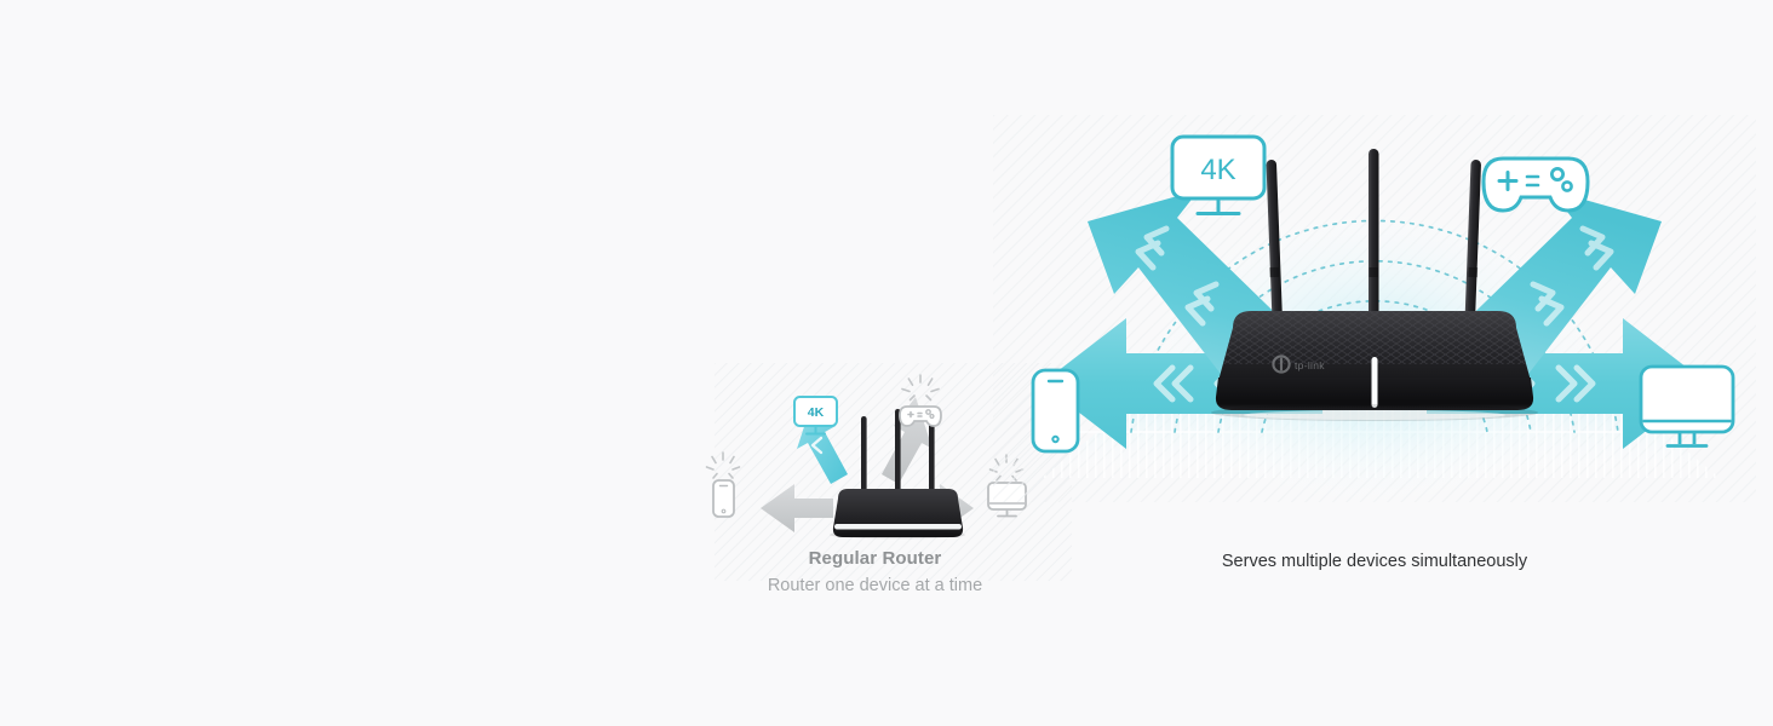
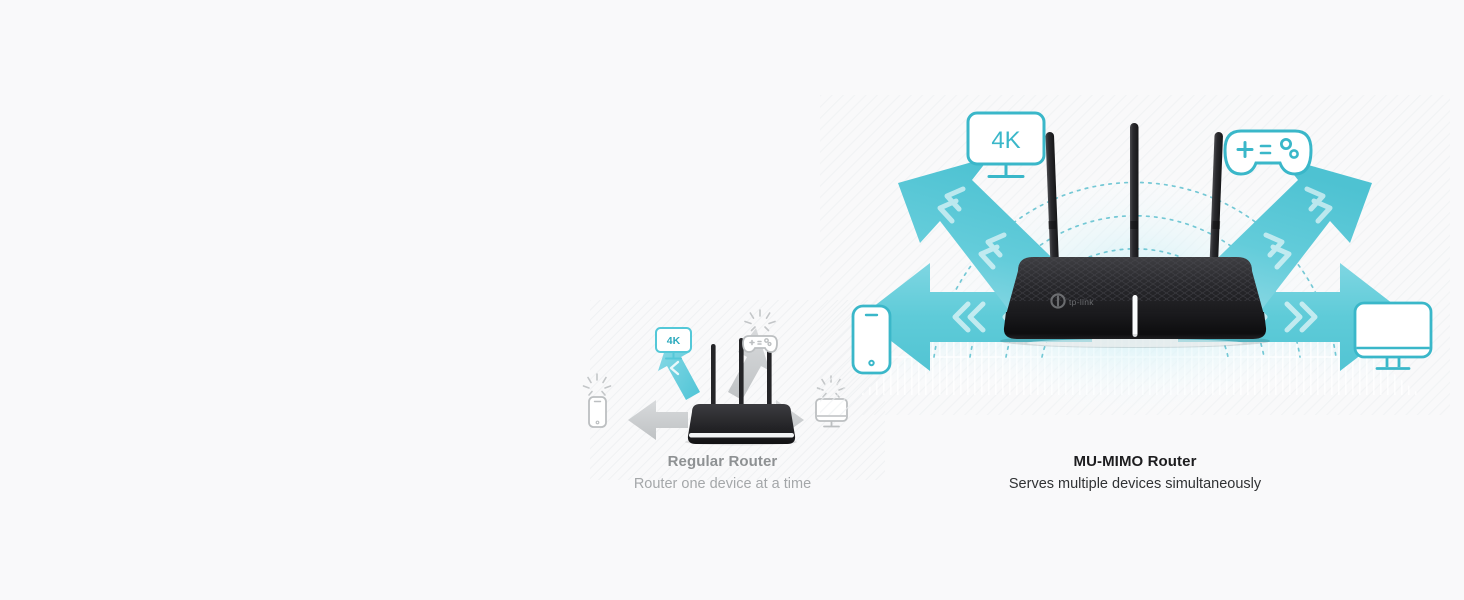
  4K
  Regular Router
  Router one device at a time
  tp-link
  4K
+ MU-MIMO Router
  Serves multiple devices simultaneously
